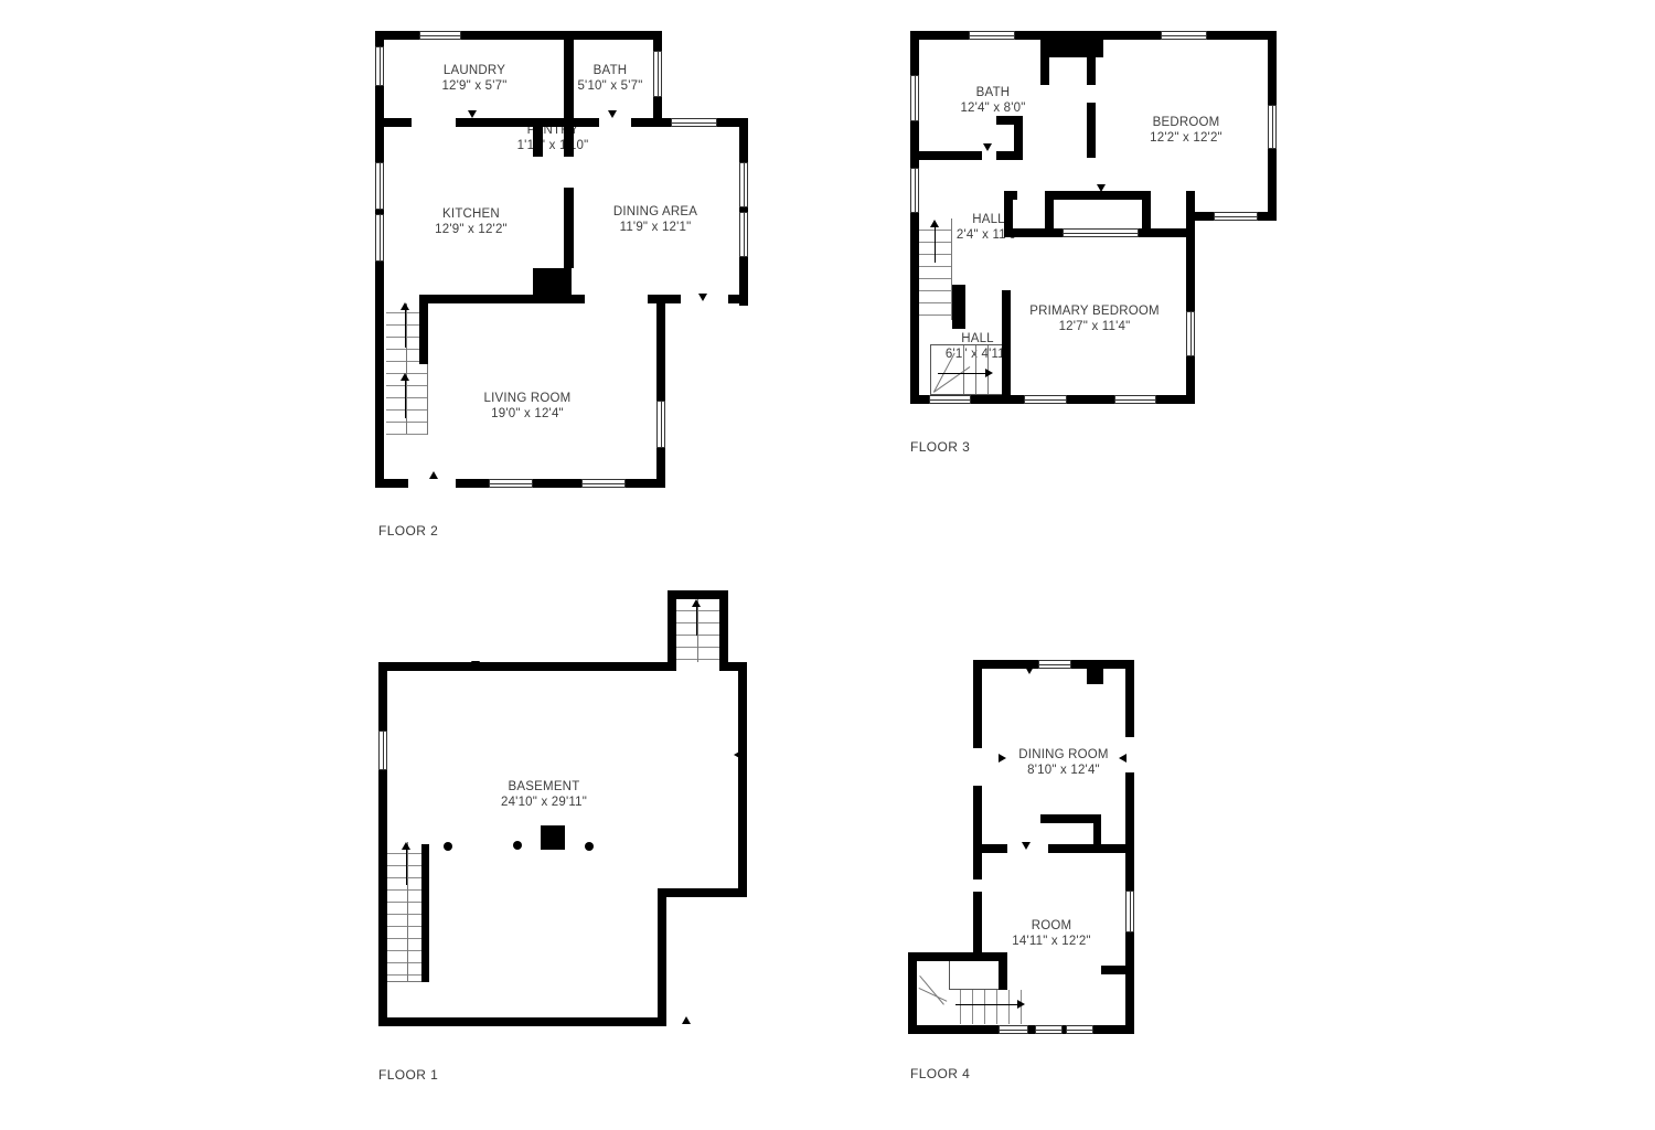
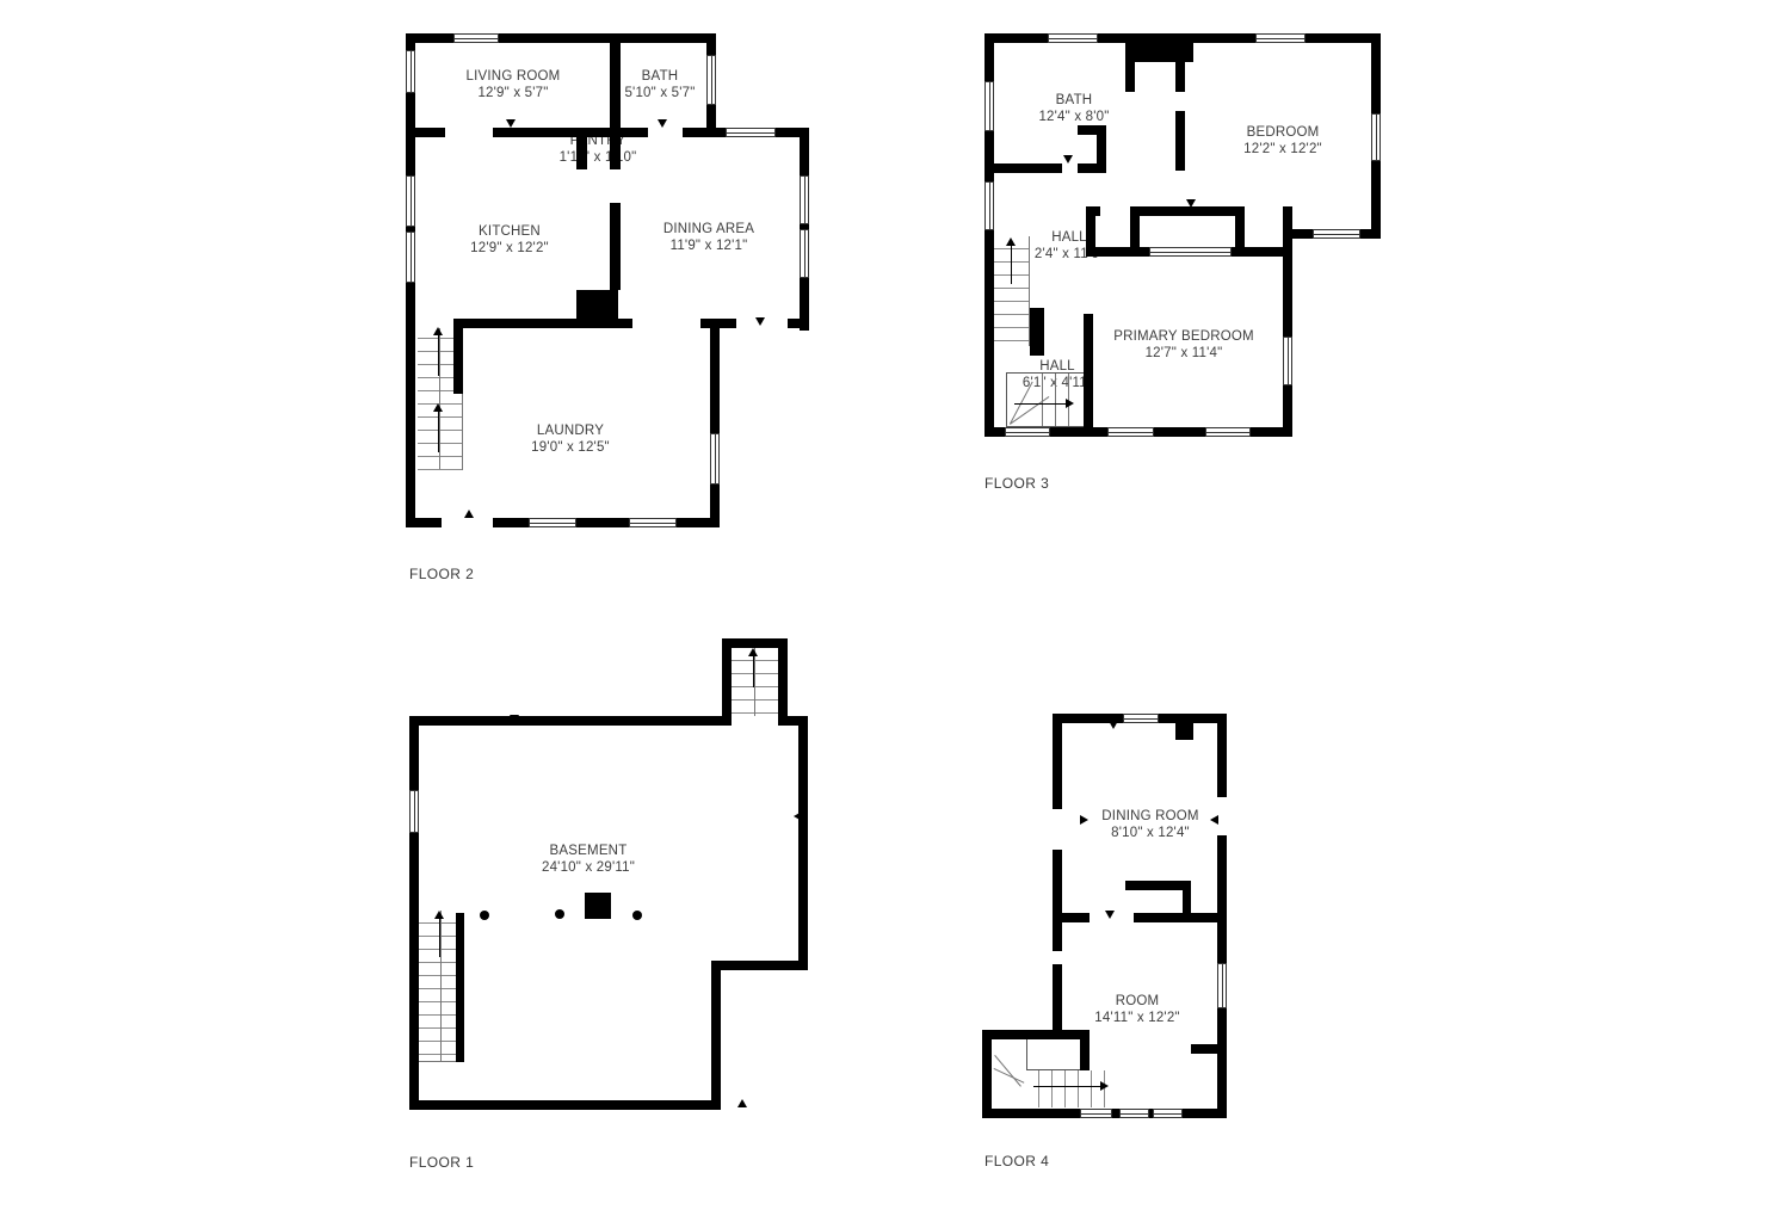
- LAUNDRY
+ LIVING ROOM
  12'9" x 5'7"
  BATH
  5'10" x 5'7"
  KITCHEN
  12'9" x 12'2"
  DINING AREA
  11'9" x 12'1"
- LIVING ROOM
+ LAUNDRY
- 19'0" x 12'4"
+ 19'0" x 12'5"
  BATH
  12'4" x 8'0"
  BEDROOM
  12'2" x 12'2"
  HALL
  2'4" x 11
  PRIMARY BEDROOM
  12'7" x 11'4"
  HALL
  BASEMENT
  24'10" x 29'11"
  DINING ROOM
  8'10" x 12'4"
  ROOM
  14'11" x 12'2"
  FLOOR 2
  FLOOR 3
  FLOOR 1
  FLOOR 4
